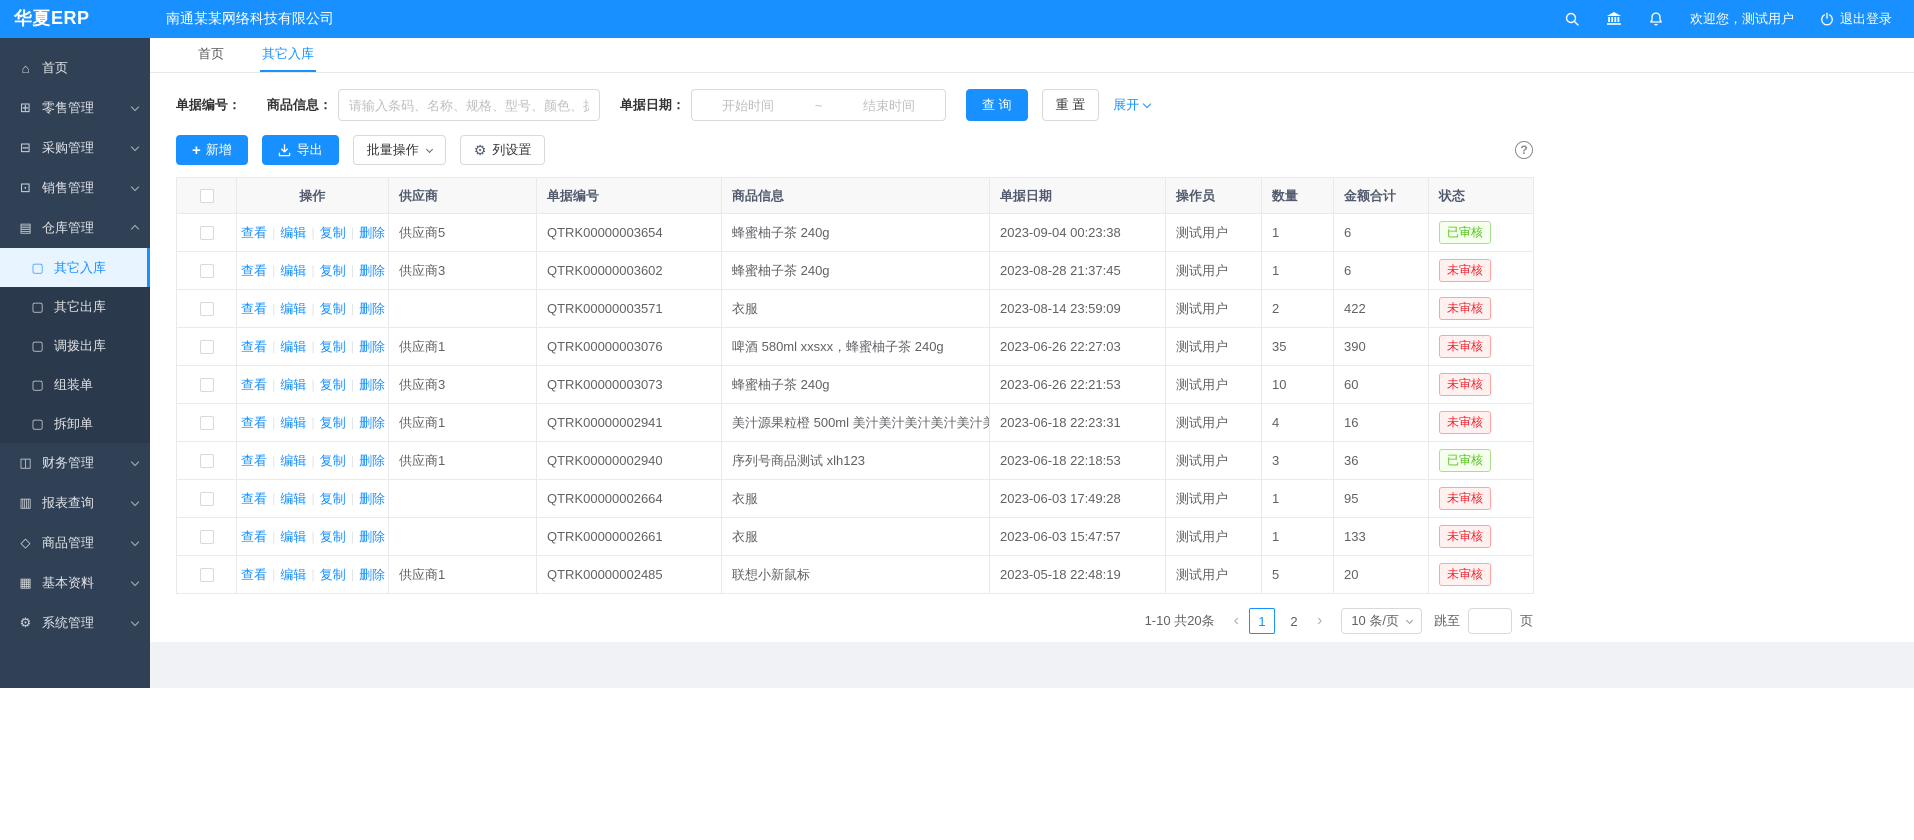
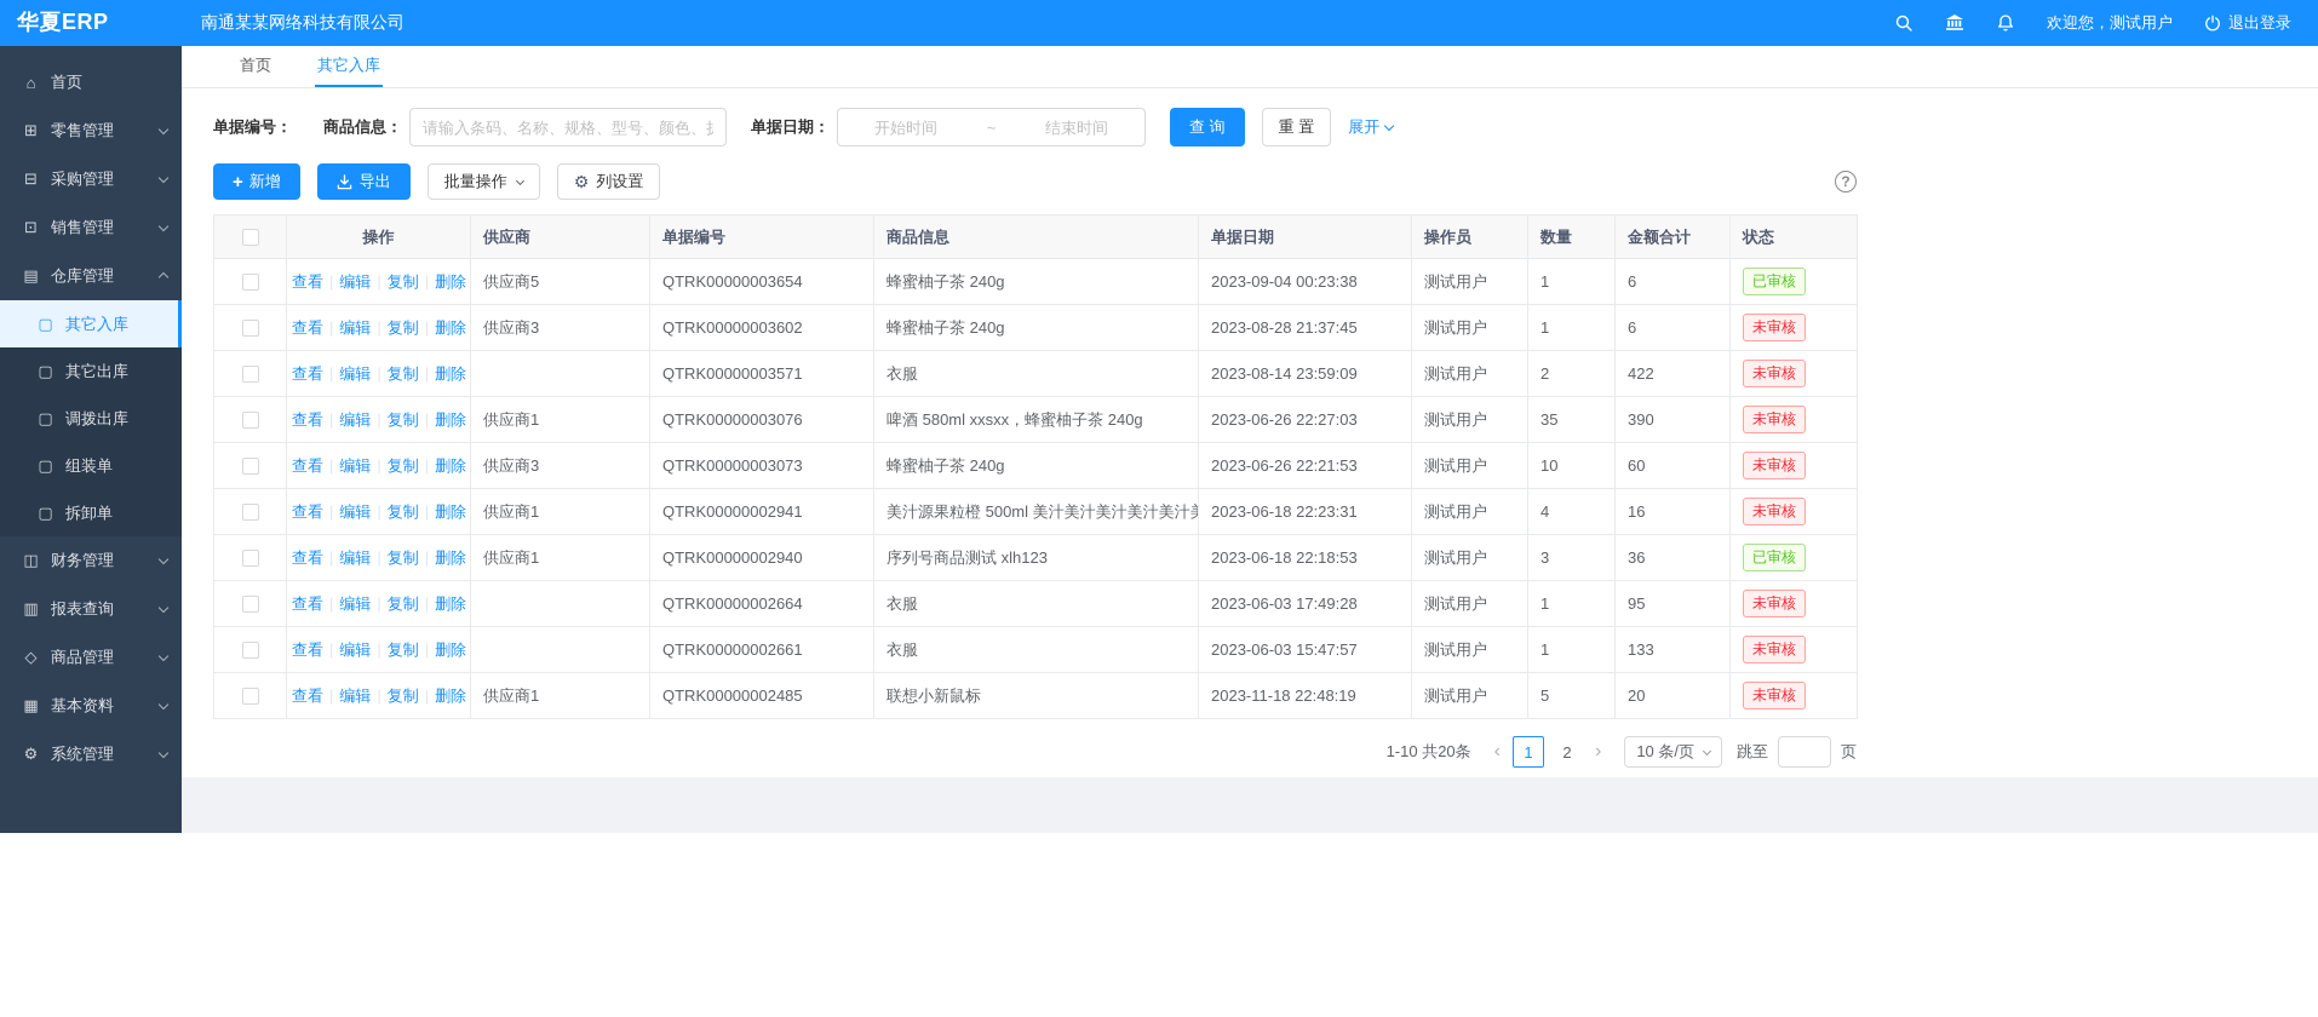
  华夏ERP
  南通某某网络科技有限公司
  欢迎您，测试用户
  退出登录
  ⌂
  首页
  ⊞
  零售管理
  ⊟
  采购管理
  ⊡
  销售管理
  ▤
  仓库管理
  ▢
  其它入库
  ▢
  其它出库
  ▢
  调拨出库
  ▢
  组装单
  ▢
  拆卸单
  ◫
  财务管理
  ▥
  报表查询
  ◇
  商品管理
  ▦
  基本资料
  ⚙
  系统管理
  首页
  其它入库
  单据编号：
  商品信息：
  请输入条码、名称、规格、型号、颜色、
  单据日期：
  开始时间
  ~
  结束时间
  查 询
  重 置
  展开
  +
  新增
  导出
  批量操作
  ⚙
  列设置
  ?
  	操作	供应商	单据编号	商品信息	单据日期	操作员	数量	金额合计	状态
  	查看 | 编辑 复制 | 删除	供应商5	QTRK00000003654	蜂蜜柚子茶 240g	2023-09-04 00:23:38	测试用户	1	6	已审核
  	查看 | 编辑 复制 | 删除	供应商3	QTRK00000003602	蜂蜜柚子茶 240g	2023-08-28 21:37:45	测试用户	1	6	未审核
  	查看 | 编辑 复制 | 删除		QTRK00000003571	衣服	2023-08-14 23:59:09	测试用户	2	422	未审核
  	查看 | 编辑 复制 | 删除	供应商1	QTRK00000003076	啤酒 580ml xxsxx，蜂蜜柚子茶 240g	2023-06-26 22:27:03	测试用户	35	390	未审核
  	查看 | 编辑 复制 | 删除	供应商3	QTRK00000003073	蜂蜜柚子茶 240g	2023-06-26 22:21:53	测试用户	10	60	未审核
  	查看 | 编辑 复制 | 删除	供应商1	QTRK00000002941	美汁源果粒橙 500ml 美汁美汁美汁美汁美汁美	2023-06-18 22:23:31	测试用户	4	16	未审核
  	查看 | 编辑 复制 | 删除	供应商1	QTRK00000002940	序列号商品测试 xlh123	2023-06-18 22:18:53	测试用户	3	36	已审核
  	查看 | 编辑 复制 | 删除		QTRK00000002664	衣服	2023-06-03 17:49:28	测试用户	1	95	未审核
  	查看 | 编辑 复制 | 删除		QTRK00000002661	衣服	2023-06-03 15:47:57	测试用户	1	133	未审核
- 	查看 | 编辑 复制 | 删除	供应商1	QTRK00000002485	联想小新鼠标	2023-05-18 22:48:19	测试用户	5	20	未审核
+ 	查看 | 编辑 复制 | 删除	供应商1	QTRK00000002485	联想小新鼠标	2023-11-18 22:48:19	测试用户	5	20	未审核
  1-10 共20条
  ‹
  1 2
  ›
  10 条/页
  跳至
  页
